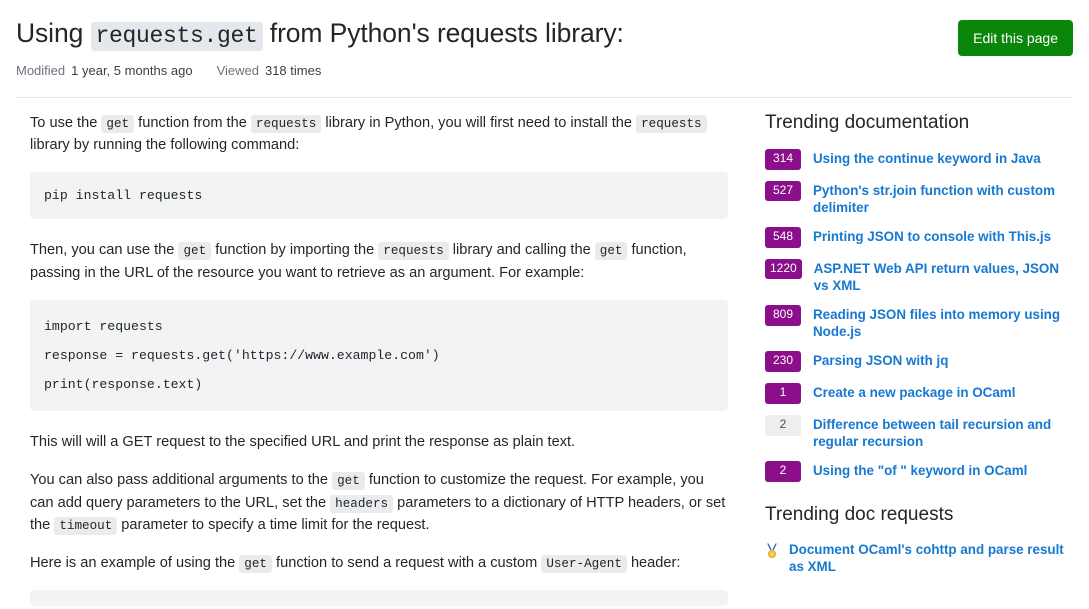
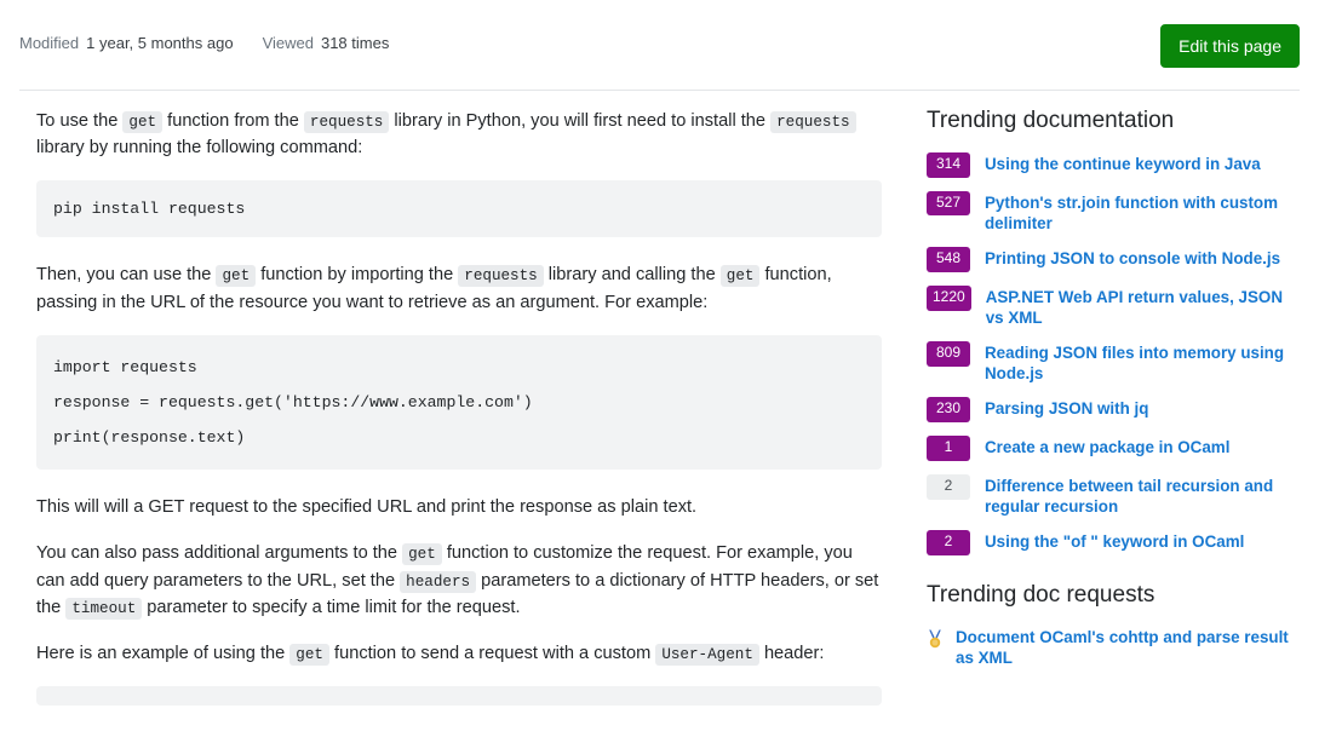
- Using requests.get from Python's requests library:
  Modified
  1 year, 5 months ago
  Viewed
  318 times
  Edit this page
  To use the get function from the requests library in Python, you will first need to install the requests library by running the following command:
  pip install requests
  Then, you can use the get function by importing the requests library and calling the get function, passing in the URL of the resource you want to retrieve as an argument. For example:
  import requests
  response = requests.get('https://www.example.com')
  print(response.text)
  This will will a GET request to the specified URL and print the response as plain text.
  You can also pass additional arguments to the get function to customize the request. For example, you can add query parameters to the URL, set the headers parameters to a dictionary of HTTP headers, or set the timeout parameter to specify a time limit for the request.
  Here is an example of using the get function to send a request with a custom User-Agent header:
  Trending documentation
  314
  Using the continue keyword in Java
  527
  Python's str.join function with custom delimiter
  548
- Printing JSON to console with This.js
+ Printing JSON to console with Node.js
  1220
  ASP.NET Web API return values, JSON vs XML
  809
  Reading JSON files into memory using Node.js
  230
  Parsing JSON with jq
  1
  Create a new package in OCaml
  2
  Difference between tail recursion and regular recursion
  2
  Using the "of " keyword in OCaml
  Trending doc requests
  Document OCaml's cohttp and parse result as XML
